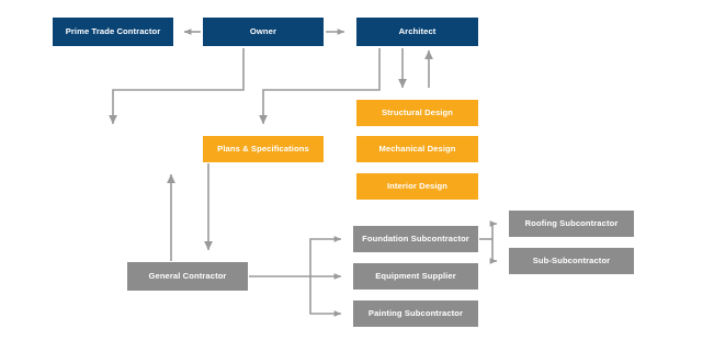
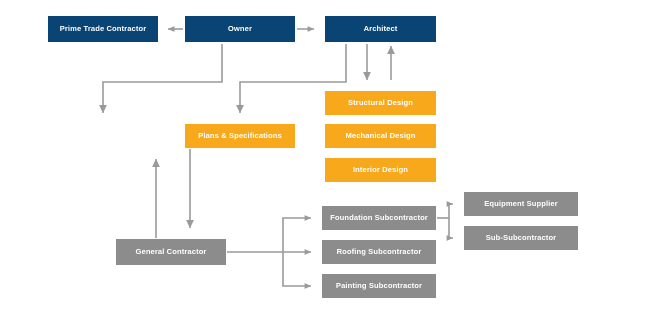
  Prime Trade Contractor
  Owner
  Architect
  Structural Design
  Mechanical Design
  Interior Design
  Plans & Specifications
  General Contractor
  Foundation Subcontractor
- Equipment Supplier
+ Roofing Subcontractor
  Painting Subcontractor
- Roofing Subcontractor
+ Equipment Supplier
  Sub-Subcontractor
